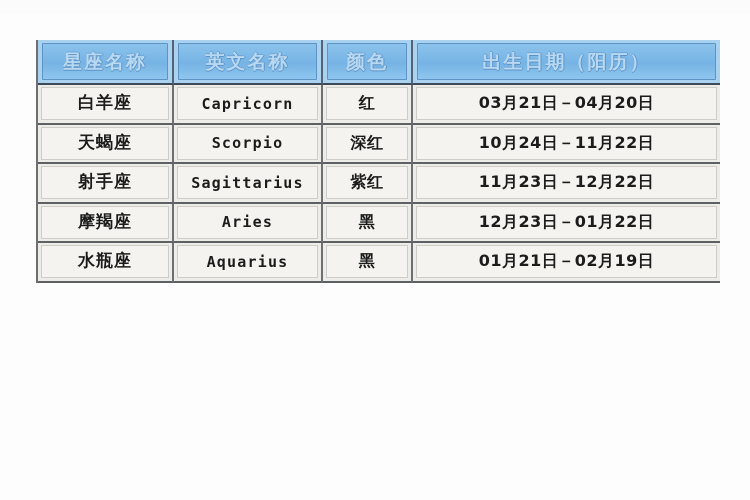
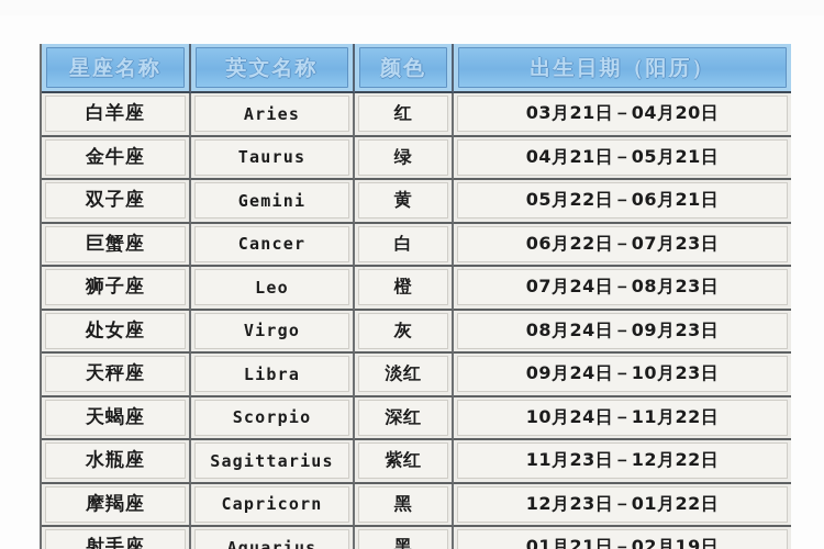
  星座名称	英文名称	颜色	出生日期（阳历）
- 白羊座	Capricorn	红	03月21日－04月20日
+ 白羊座	Aries	红	03月21日－04月20日
+ 金牛座	Taurus	绿	04月21日－05月21日
+ 双子座	Gemini	黄	05月22日－06月21日
+ 巨蟹座	Cancer	白	06月22日－07月23日
+ 狮子座	Leo	橙	07月24日－08月23日
+ 处女座	Virgo	灰	08月24日－09月23日
+ 天秤座	Libra	淡红	09月24日－10月23日
  天蝎座	Scorpio	深红	10月24日－11月22日
- 射手座	Sagittarius	紫红	11月23日－12月22日
+ 水瓶座	Sagittarius	紫红	11月23日－12月22日
- 摩羯座	Aries	黑	12月23日－01月22日
+ 摩羯座	Capricorn	黑	12月23日－01月22日
- 水瓶座	Aquarius	黑	01月21日－02月19日
+ 射手座	Aquarius	黑	01月21日－02月19日
